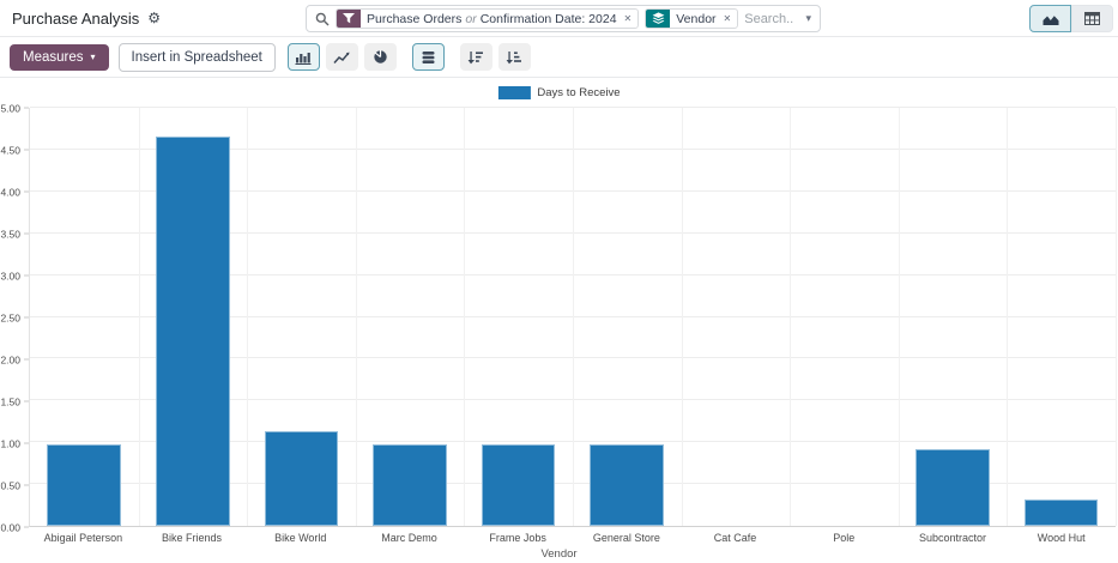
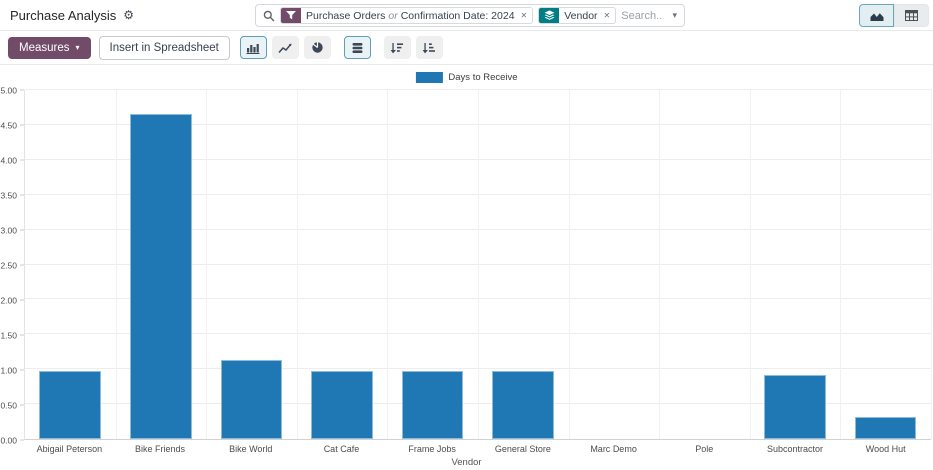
  Purchase Analysis
  ⚙
  Purchase Orders
  or
  Confirmation Date: 2024
  ✕
  Vendor
  ✕
  Search..
  ▾
  Measures
  ▾
  Insert in Spreadsheet
  Days to Receive
  0.00
  0.50
  1.00
  1.50
  2.00
  2.50
  3.00
  3.50
  4.00
  4.50
  5.00
  Abigail Peterson
  Bike Friends
  Bike World
- Marc Demo
+ Cat Cafe
  Frame Jobs
  General Store
- Cat Cafe
+ Marc Demo
  Pole
  Subcontractor
  Wood Hut
  Vendor
